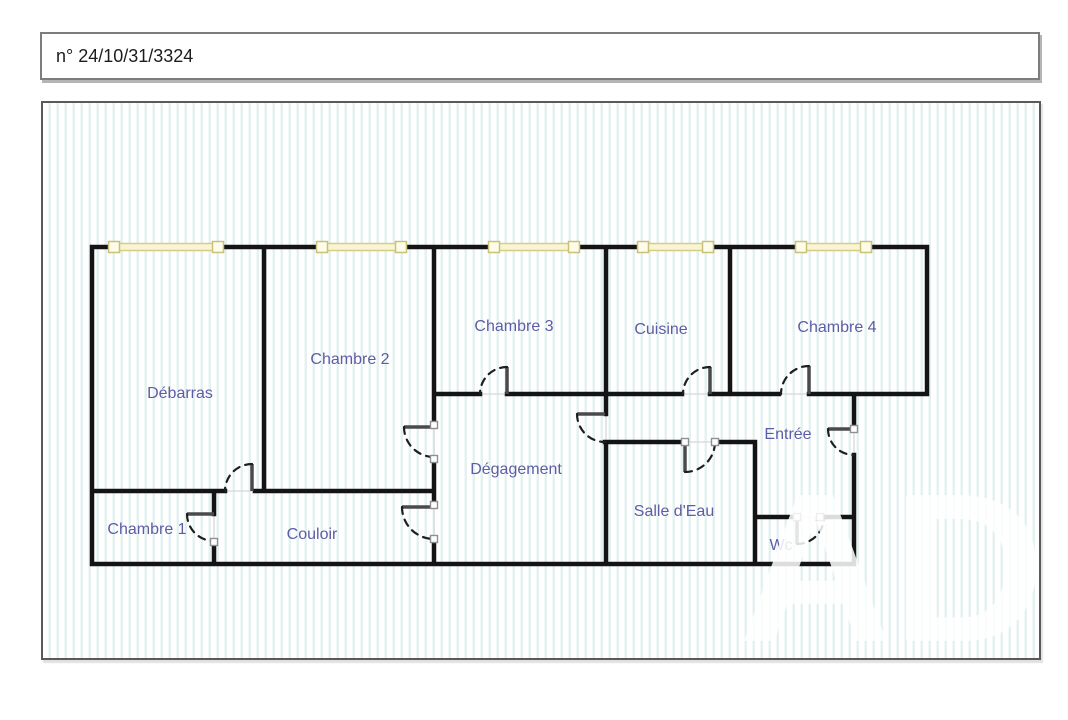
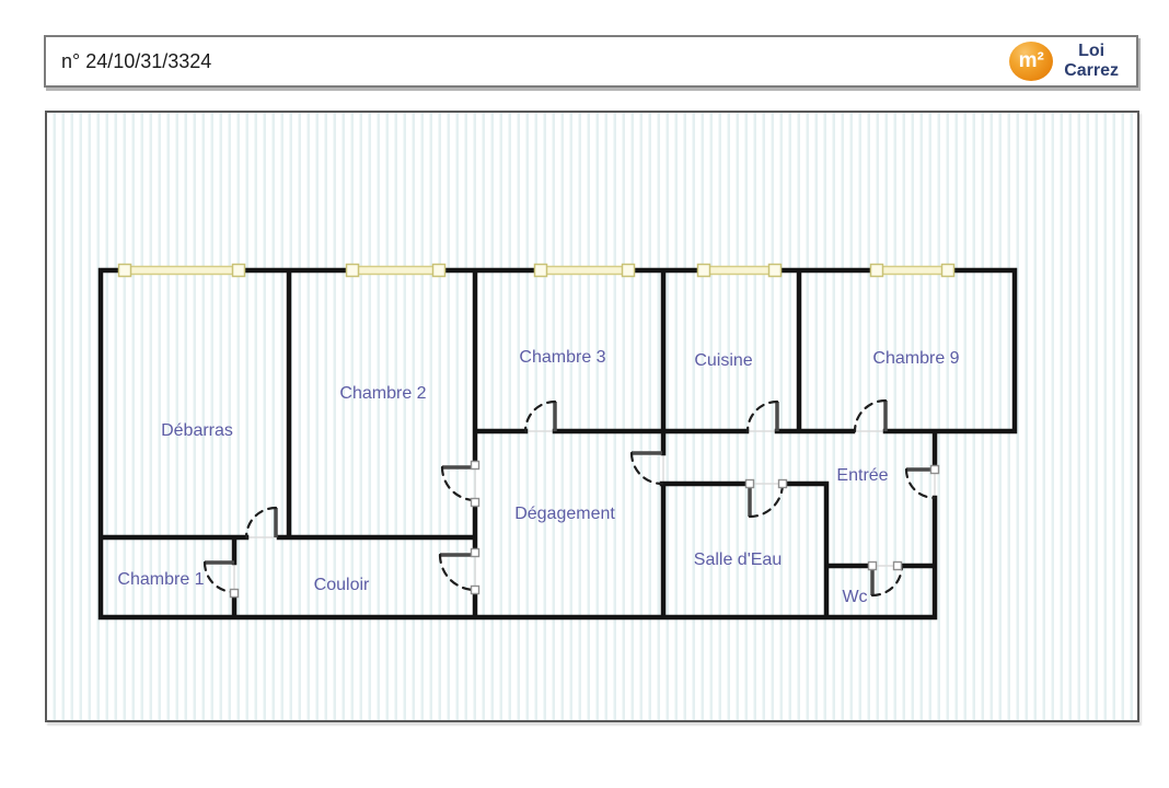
  n° 24/10/31/3324
+ m²
+ Loi
+ Carrez
  Débarras
  Chambre 2
  Chambre 3
  Cuisine
- Chambre 4
+ Chambre 9
  Entrée
  Dégagement
  Salle d'Eau
  Couloir
  Chambre 1
  Wc
- AD
